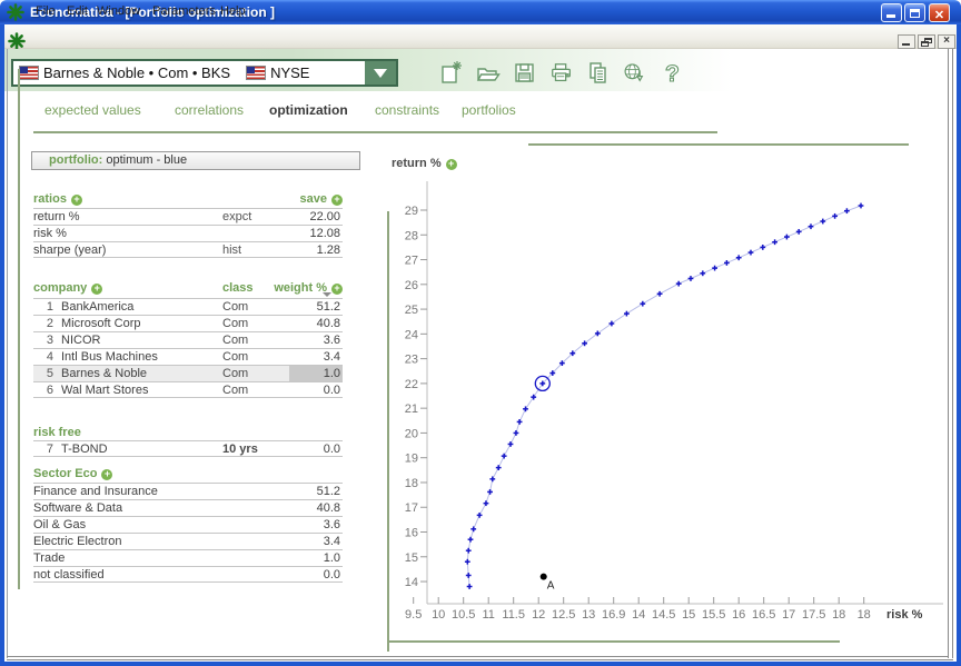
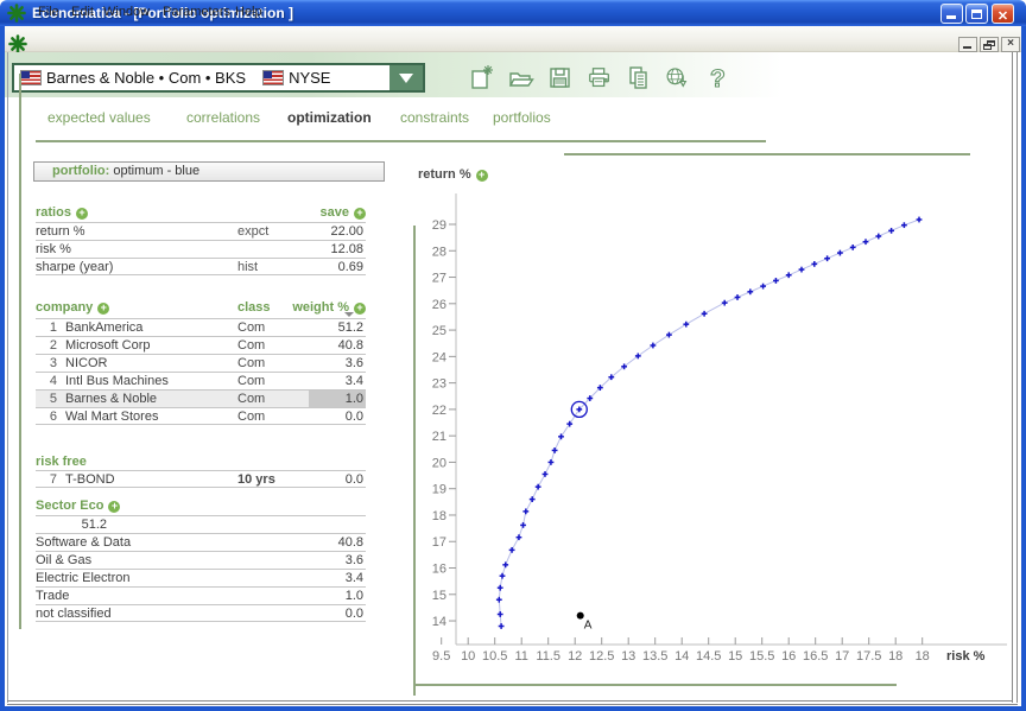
  Economatica - [Portfolio optimization ]
  ✕
  File
  Edit
  Window
  Parameters
  Help
  ×
  Barnes & Noble • Com • BKS
  NYSE
  ?
  expected values
  correlations
  optimization
  constraints
  portfolios
  portfolio: optimum - blue
  ratios
  save
  return %
  expct
  22.00
  risk %
  12.08
  sharpe (year)
  hist
- 1.28
+ 0.69
  company
  class
  weight %
  1
  BankAmerica
  Com
  51.2
  2
  Microsoft Corp
  Com
  40.8
  3
  NICOR
  Com
  3.6
  4
  Intl Bus Machines
  Com
  3.4
  5
  Barnes & Noble
  Com
  1.0
  6
  Wal Mart Stores
  Com
  0.0
  risk free
  7
  T-BOND
  10 yrs
  0.0
  Sector Eco
- Finance and Insurance
  51.2
  Software & Data
  40.8
  Oil & Gas
  3.6
  Electric Electron
  3.4
  Trade
  1.0
  not classified
  0.0
  return %
  14
  15
  16
  17
  18
  19
  20
  21
  22
  23
  24
  25
  26
  27
  28
  29
  9.5
  10
  10.5
  11
  11.5
  12
  12.5
  13
- 16.9
+ 13.5
  14
  14.5
  15
  15.5
  16
  16.5
  17
  17.5
  18
  18
  risk %
  A
